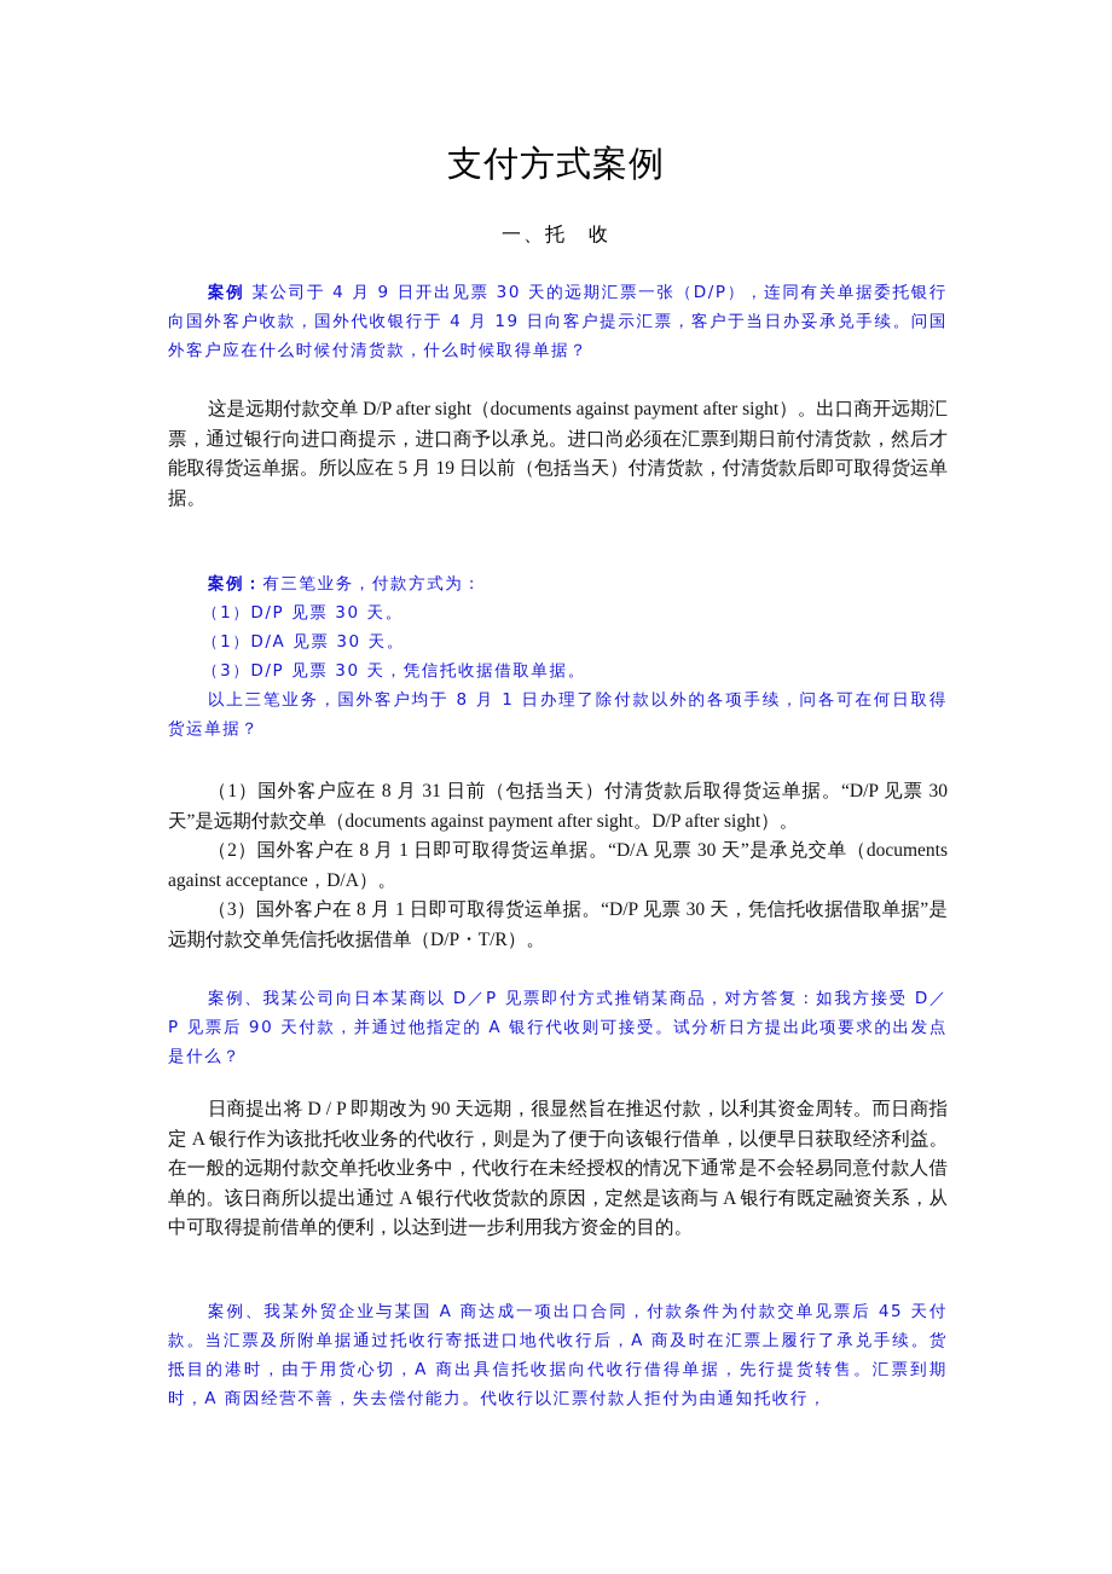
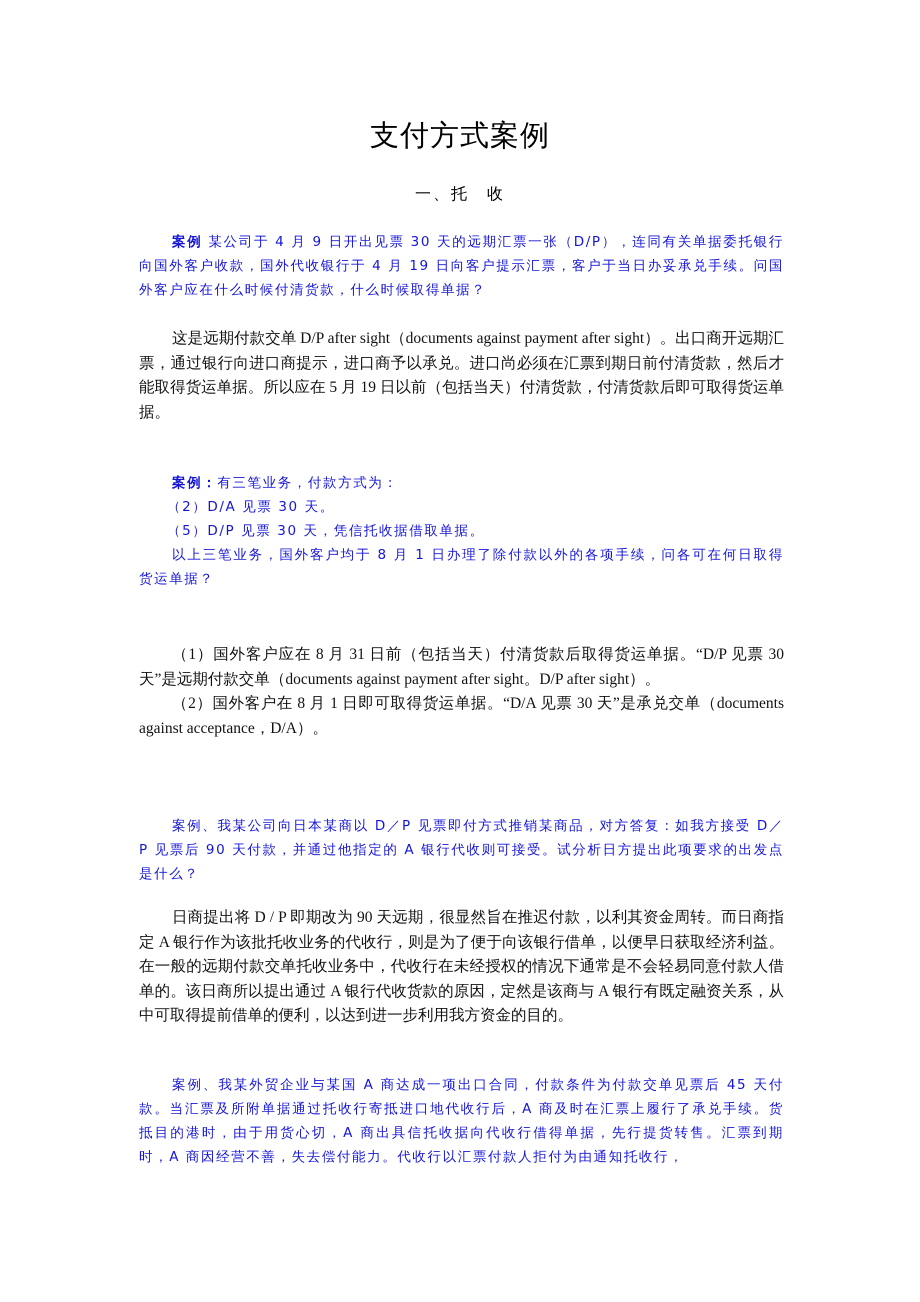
  支付方式案例
  一、托 收
  案例 某公司于 4 月 9 日开出见票 30 天的远期汇票一张（D/P），连同有关单据委托银行向国外客户收款，国外代收银行于 4 月 19 日向客户提示汇票，客户于当日办妥承兑手续。问国外客户应在什么时候付清货款，什么时候取得单据？
  这是远期付款交单 D/P after sight（documents against payment after sight）。出口商开远期汇票，通过银行向进口商提示，进口商予以承兑。进口尚必须在汇票到期日前付清货款，然后才能取得货运单据。所以应在 5 月 19 日以前（包括当天）付清货款，付清货款后即可取得货运单据。
  案例：有三笔业务，付款方式为：
- （1）D/P 见票 30 天。
- （1）D/A 见票 30 天。
+ （2）D/A 见票 30 天。
- （3）D/P 见票 30 天，凭信托收据借取单据。
+ （5）D/P 见票 30 天，凭信托收据借取单据。
  以上三笔业务，国外客户均于 8 月 1 日办理了除付款以外的各项手续，问各可在何日取得货运单据？
  （1）国外客户应在 8 月 31 日前（包括当天）付清货款后取得货运单据。“D/P 见票 30 天”是远期付款交单（documents against payment after sight。D/P after sight）。
  （2）国外客户在 8 月 1 日即可取得货运单据。“D/A 见票 30 天”是承兑交单（documents against acceptance，D/A）。
- （3）国外客户在 8 月 1 日即可取得货运单据。“D/P 见票 30 天，凭信托收据借取单据”是远期付款交单凭信托收据借单（D/P・T/R）。
  案例、我某公司向日本某商以 D／P 见票即付方式推销某商品，对方答复：如我方接受 D／P 见票后 90 天付款，并通过他指定的 A 银行代收则可接受。试分析日方提出此项要求的出发点是什么？
  日商提出将 D / P 即期改为 90 天远期，很显然旨在推迟付款，以利其资金周转。而日商指定 A 银行作为该批托收业务的代收行，则是为了便于向该银行借单，以便早日获取经济利益。在一般的远期付款交单托收业务中，代收行在未经授权的情况下通常是不会轻易同意付款人借单的。该日商所以提出通过 A 银行代收货款的原因，定然是该商与 A 银行有既定融资关系，从中可取得提前借单的便利，以达到进一步利用我方资金的目的。
  案例、我某外贸企业与某国 A 商达成一项出口合同，付款条件为付款交单见票后 45 天付款。当汇票及所附单据通过托收行寄抵进口地代收行后，A 商及时在汇票上履行了承兑手续。货抵目的港时，由于用货心切，A 商出具信托收据向代收行借得单据，先行提货转售。汇票到期时，A 商因经营不善，失去偿付能力。代收行以汇票付款人拒付为由通知托收行，
